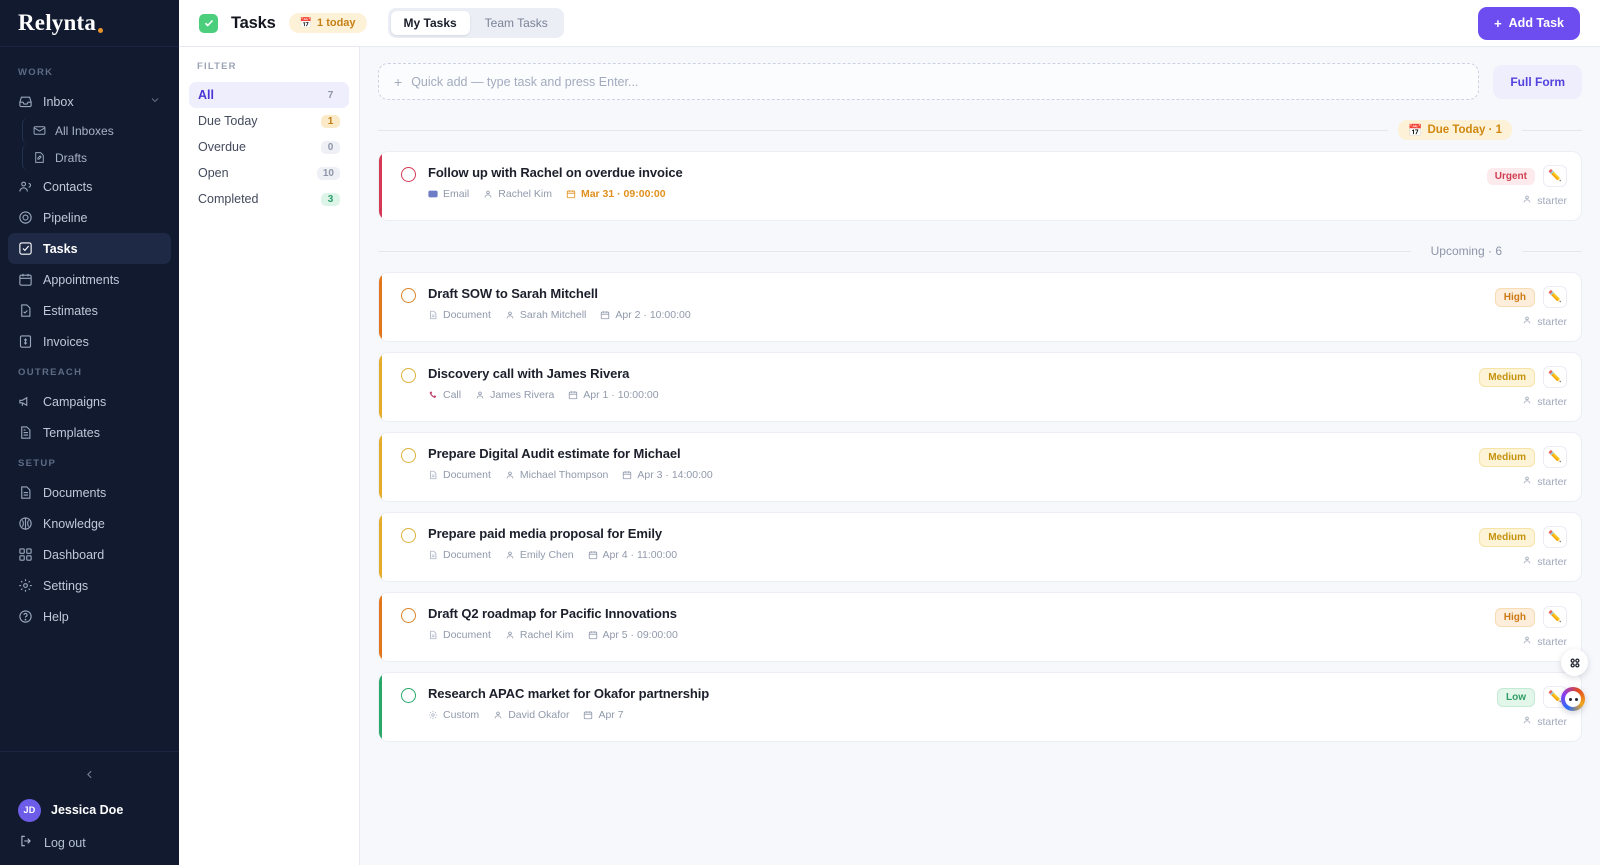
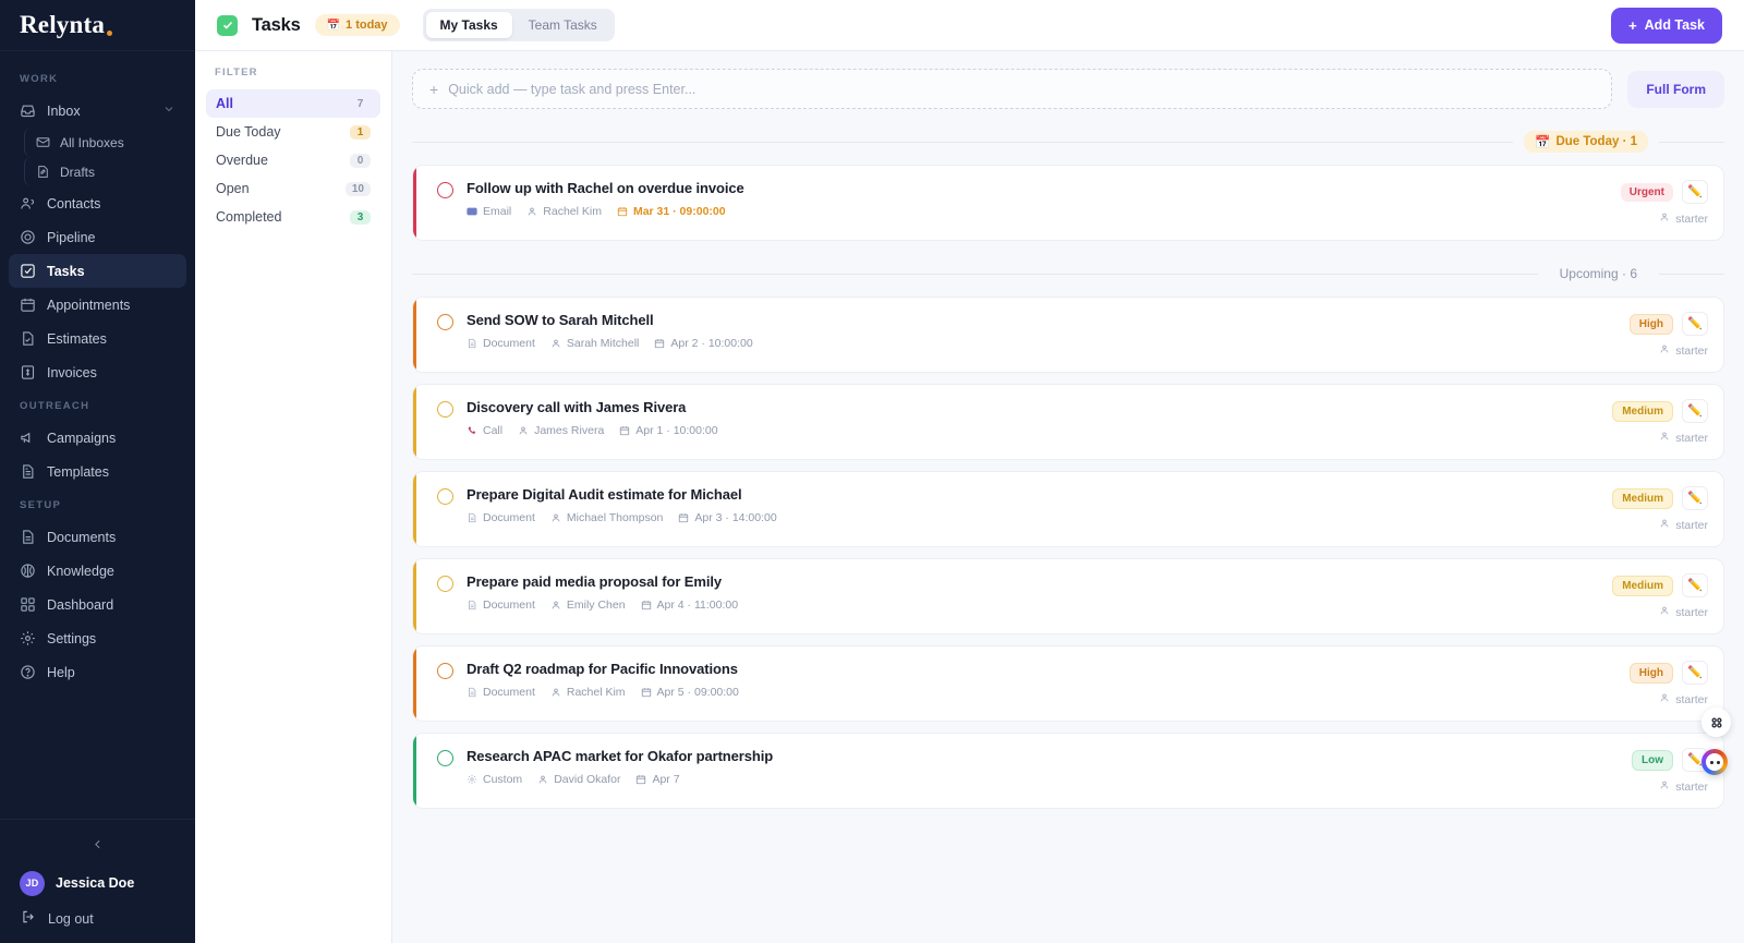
  Relynta
  WORK
  Inbox
  All Inboxes
  Drafts
  Contacts
  Pipeline
  Tasks
  Appointments
  Estimates
  Invoices
  OUTREACH
  Campaigns
  Templates
  SETUP
  Documents
  Knowledge
  Dashboard
  Settings
  Help
  JD
  Jessica Doe
  Log out
  Tasks
  📅
  1 today
  My Tasks
  Team Tasks
  +
  Add Task
  FILTER
  All
  7
  Due Today
  1
  Overdue
  0
  Open
  10
  Completed
  3
  +
  Quick add — type task and press Enter...
  Full Form
  📅
  Due Today · 1
  Follow up with Rachel on overdue invoice
  Email
  Rachel Kim
  Mar 31 · 09:00:00
  Urgent
  ✏️
  starter
  Upcoming · 6
- Draft SOW to Sarah Mitchell
+ Send SOW to Sarah Mitchell
  Document
  Sarah Mitchell
  Apr 2 · 10:00:00
  High
  ✏️
  starter
  Discovery call with James Rivera
  Call
  James Rivera
  Apr 1 · 10:00:00
  Medium
  ✏️
  starter
  Prepare Digital Audit estimate for Michael
  Document
  Michael Thompson
  Apr 3 · 14:00:00
  Medium
  ✏️
  starter
  Prepare paid media proposal for Emily
  Document
  Emily Chen
  Apr 4 · 11:00:00
  Medium
  ✏️
  starter
  Draft Q2 roadmap for Pacific Innovations
  Document
  Rachel Kim
  Apr 5 · 09:00:00
  High
  ✏️
  starter
  Research APAC market for Okafor partnership
  Custom
  David Okafor
  Apr 7
  Low
  ✏️
  starter
